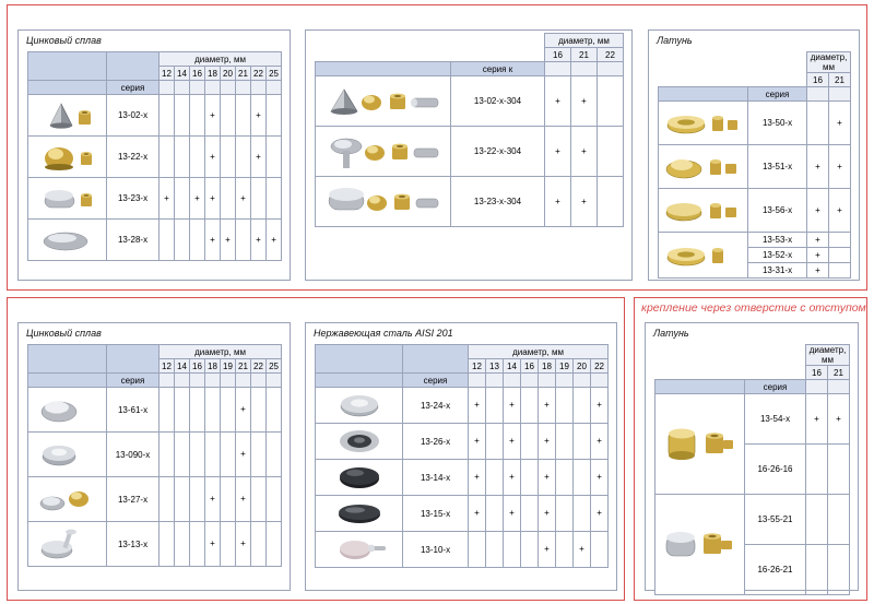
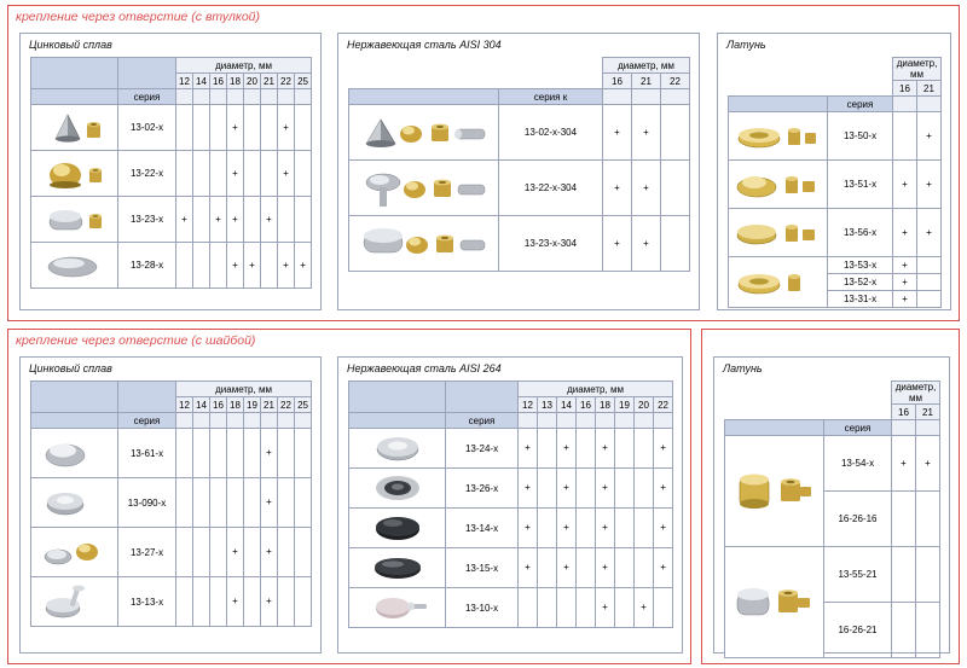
+ крепление через отверстие (с втулкой)
  Цинковый сплав
  		диаметр, мм
  12	14	16	18	20	21	22	25
  	серия
  	13-02-х				+			+
  	13-22-х				+			+
  	13-23-х	+		+	+		+
  	13-28-х				+	+		+	+
+ Нержавеющая сталь AISI 304
  		диаметр, мм
  16	21	22
  	серия к
  	13-02-х-304	+	+
  	13-22-х-304	+	+
  	13-23-х-304	+	+
  Латунь
  		диаметр, мм
  16	21
  	серия
  	13-50-х		+
  	13-51-х	+	+
  	13-56-х	+	+
  	13-53-х	+
  13-52-х	+
  13-31-х	+
+ крепление через отверстие (с шайбой)
  Цинковый сплав
  		диаметр, мм
  12	14	16	18	19	21	22	25
  	серия
  	13-61-х						+
  	13-090-х						+
  	13-27-х				+		+
  	13-13-х				+		+
- Нержавеющая сталь AISI 201
+ Нержавеющая сталь AISI 264
  		диаметр, мм
  12	13	14	16	18	19	20	22
  	серия
  	13-24-х	+		+		+			+
  	13-26-х	+		+		+			+
  	13-14-х	+		+		+			+
  	13-15-х	+		+		+			+
  	13-10-х					+		+
- крепление через отверстие с отступом
  Латунь
  		диаметр, мм
  16	21
  	серия
  	13-54-х	+	+
  16-26-16
  	13-55-21
  16-26-21
